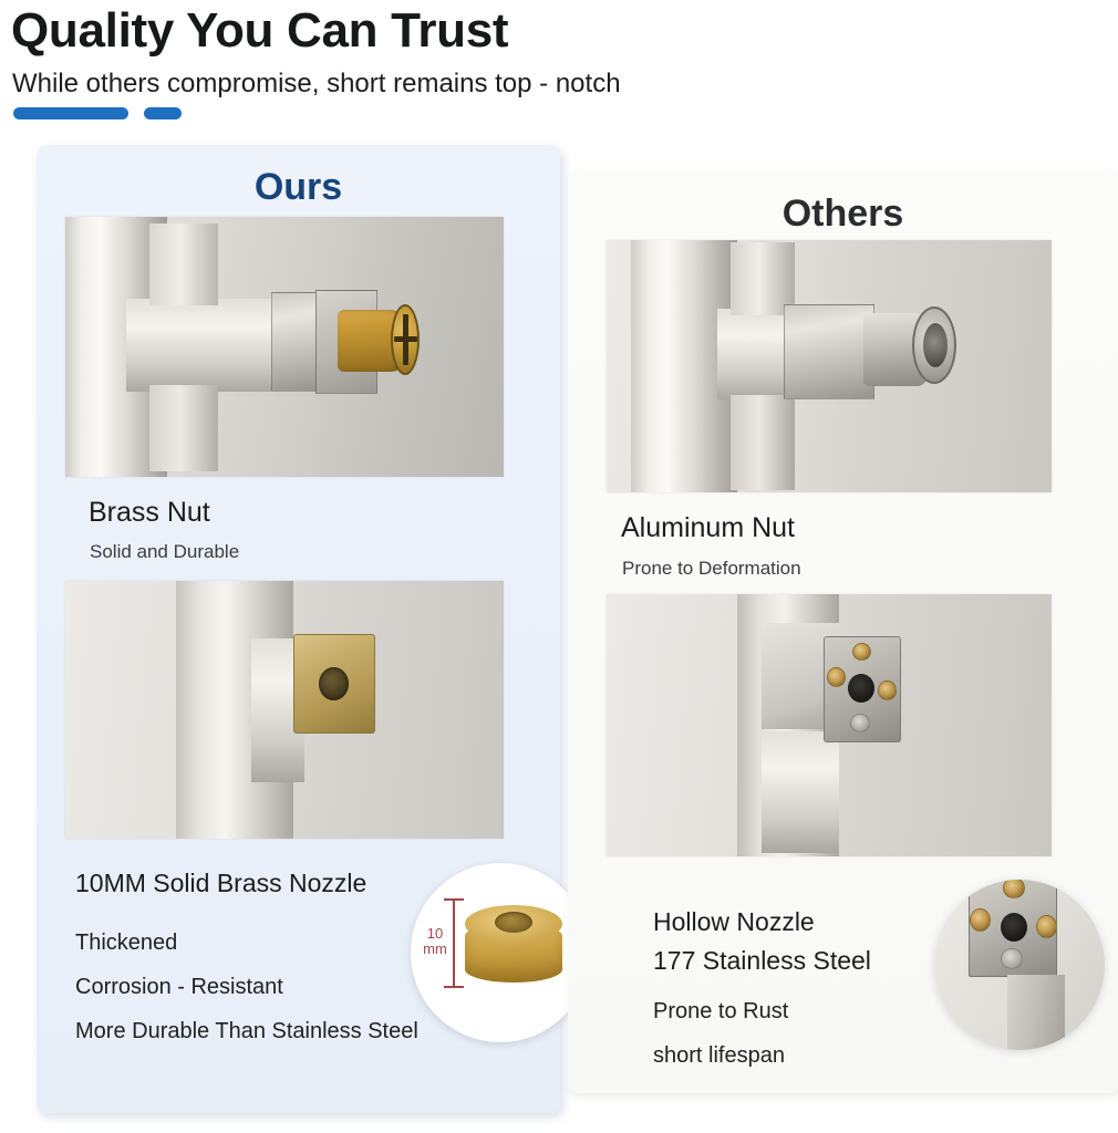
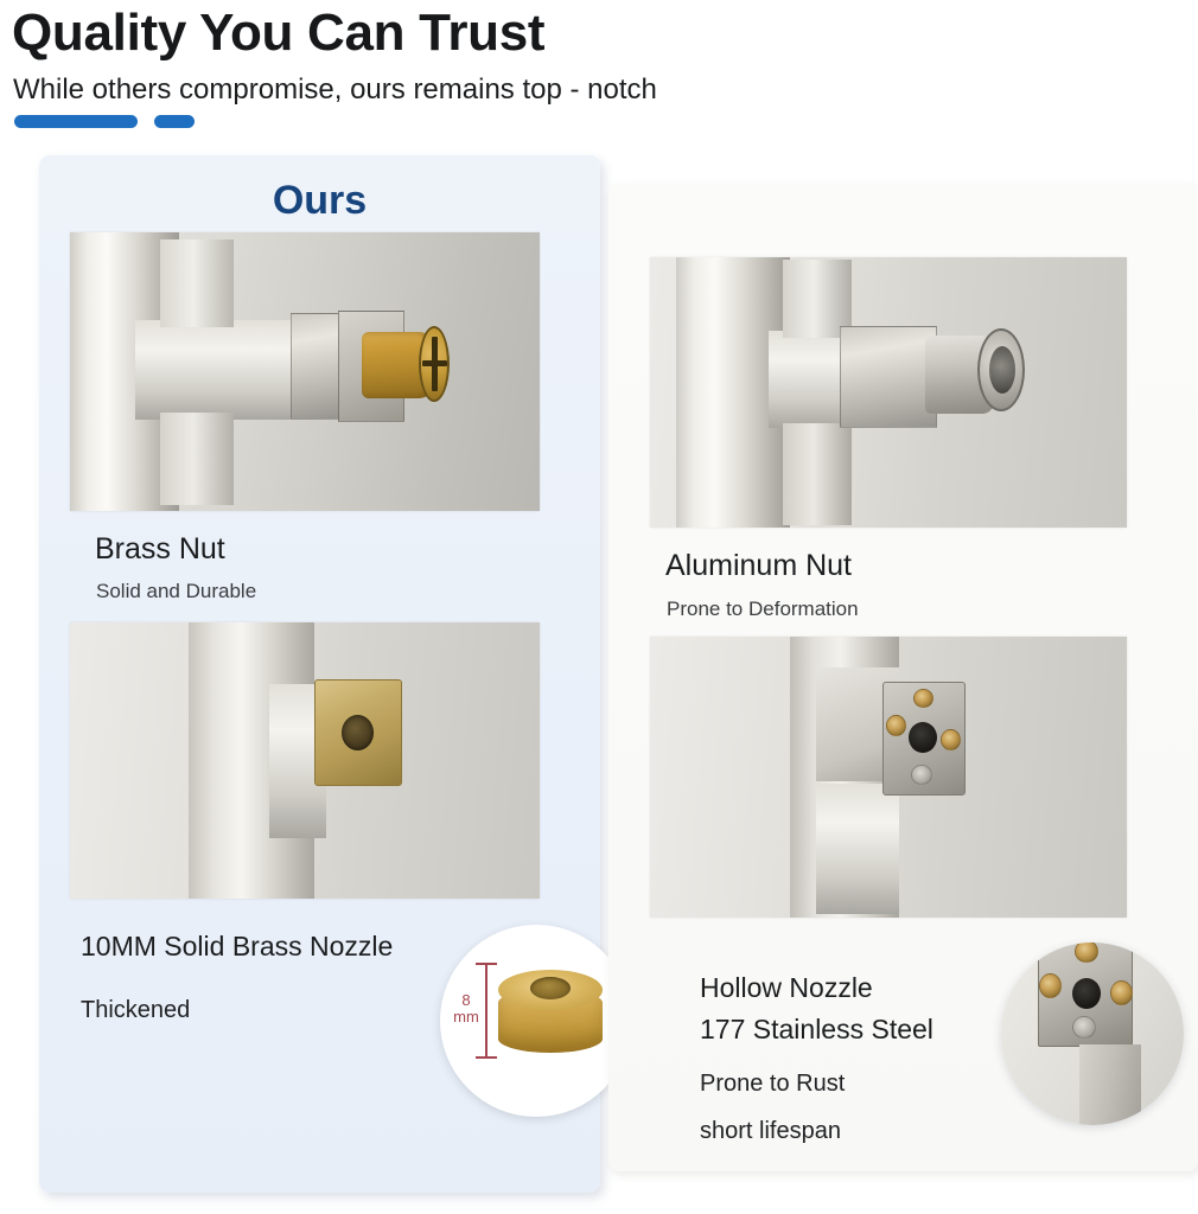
  Quality You Can Trust
- While others compromise, short remains top - notch
+ While others compromise, ours remains top - notch
  Ours
  Brass Nut
  Solid and Durable
  10MM Solid Brass Nozzle
  Thickened
- Corrosion - Resistant
- More Durable Than Stainless Steel
- 10
+ 8
  mm
- Others
  Aluminum Nut
  Prone to Deformation
  Hollow Nozzle
  177 Stainless Steel
  Prone to Rust
  short lifespan
